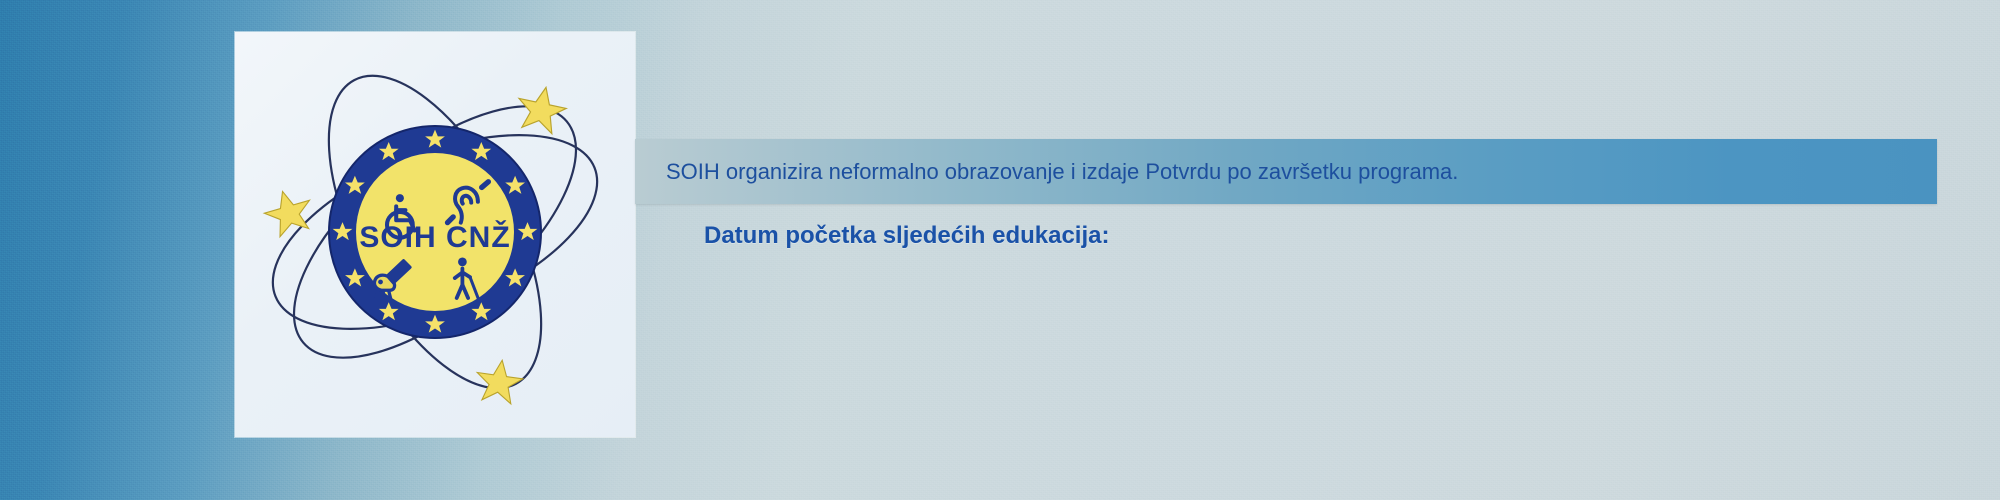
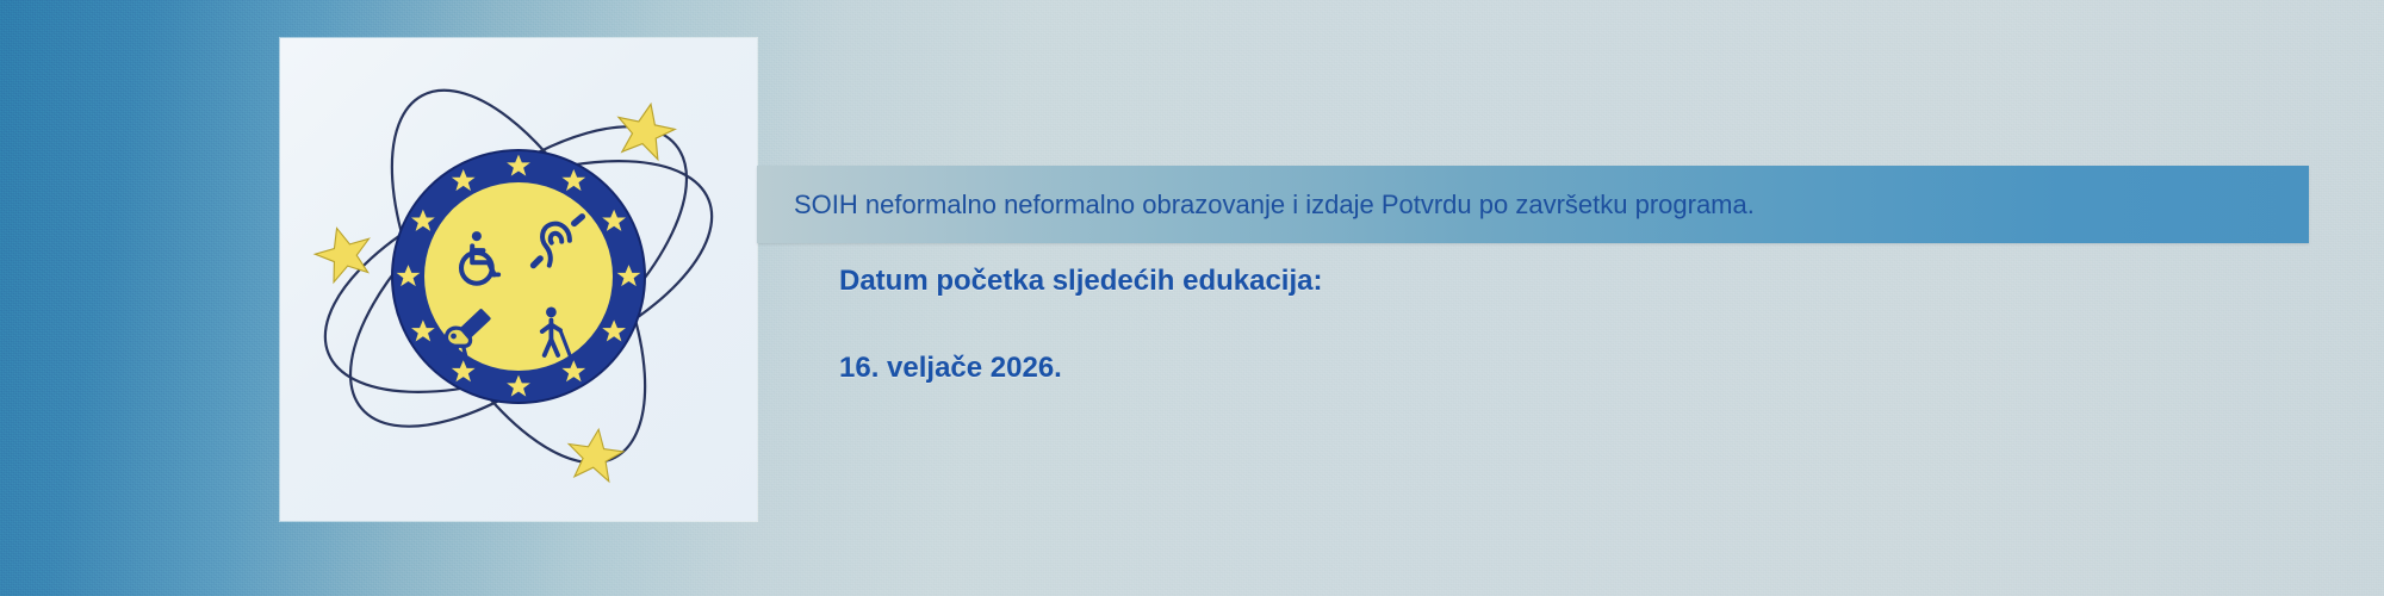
- SOIH CNŽ
- SOIH organizira neformalno obrazovanje i izdaje Potvrdu po završetku programa.
+ SOIH neformalno neformalno obrazovanje i izdaje Potvrdu po završetku programa.
  Datum početka sljedećih edukacija:
+ 16. veljače 2026.
